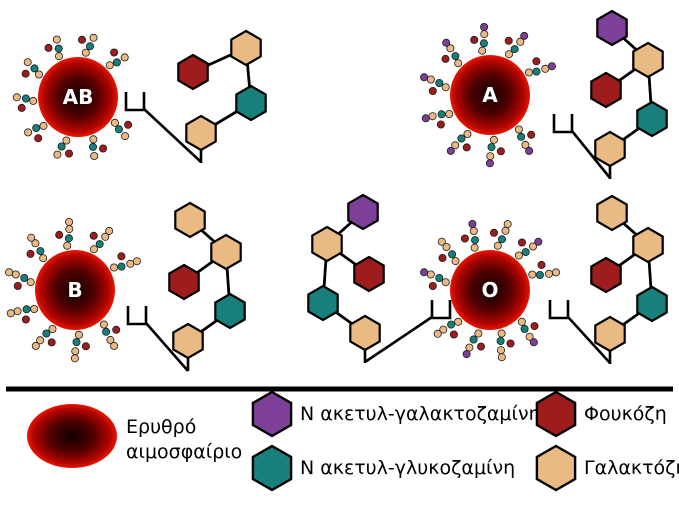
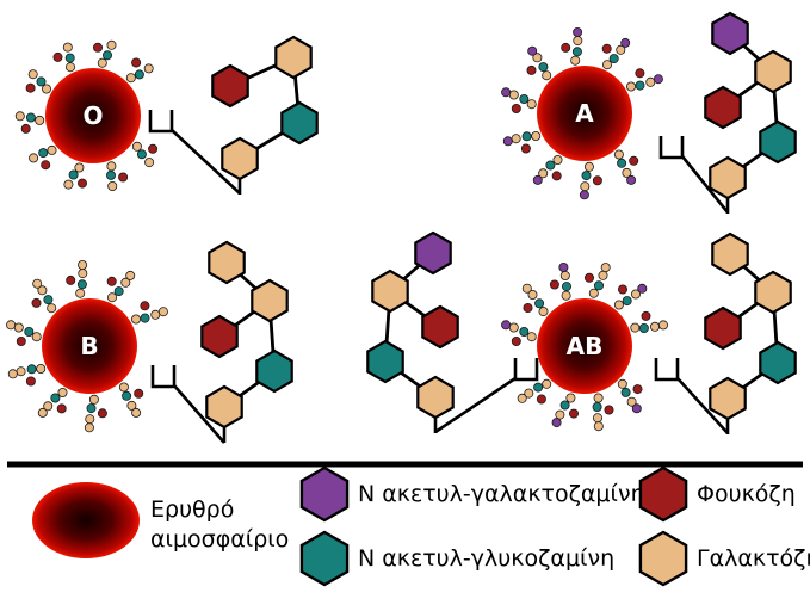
- AB
+ O
  A
  B
- O
+ AB
  Ερυθρό
  αιμοσφαίριο
  Ν ακετυλ-γαλακτοζαμίνη
  Ν ακετυλ-γλυκοζαμίνη
  Φουκόζη
  Γαλακτόζ
